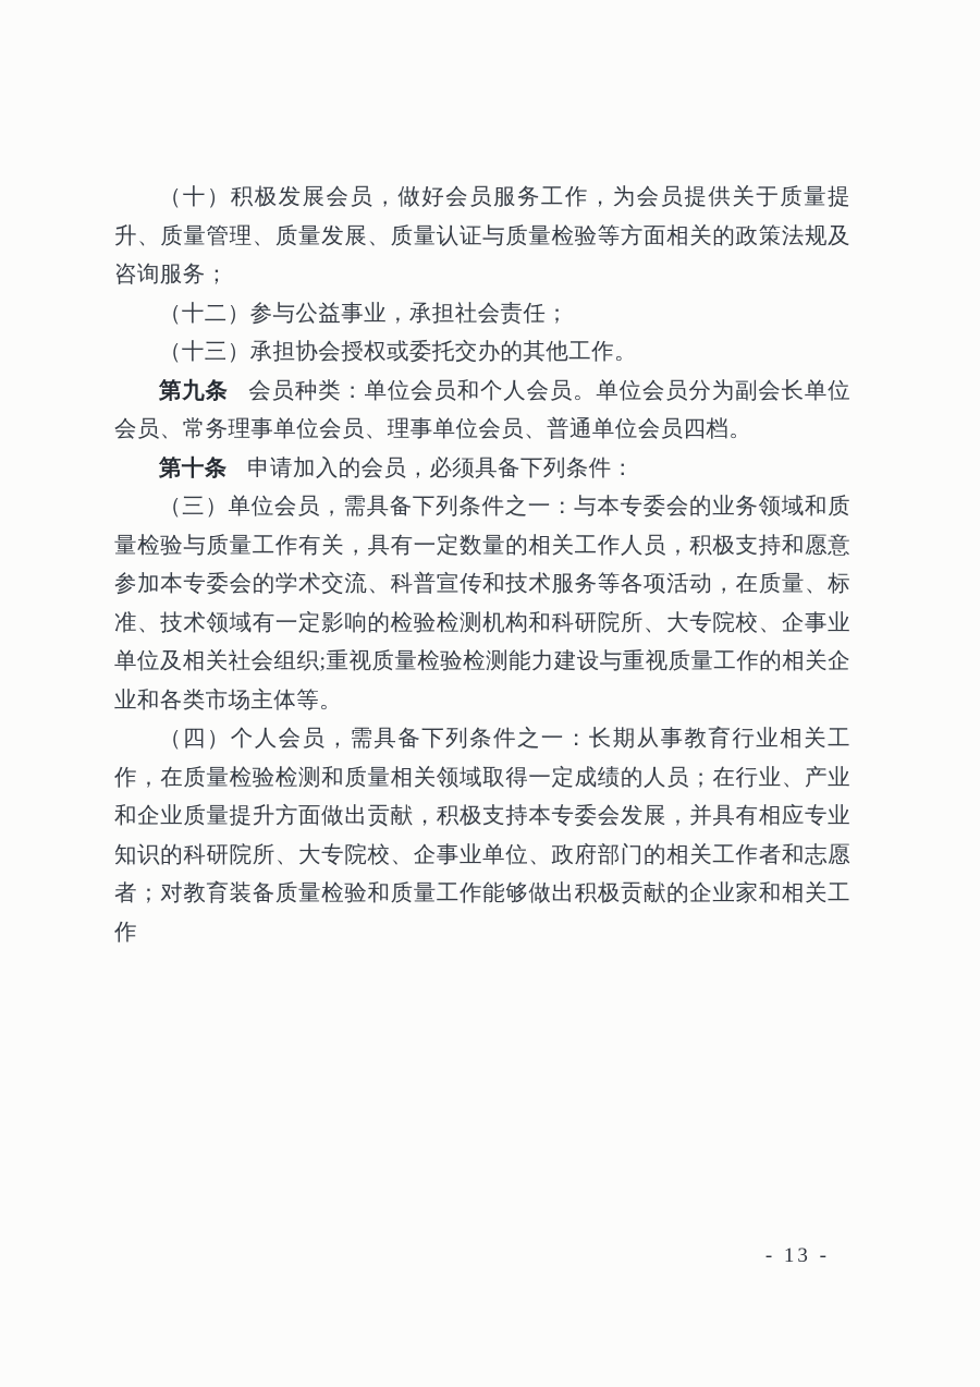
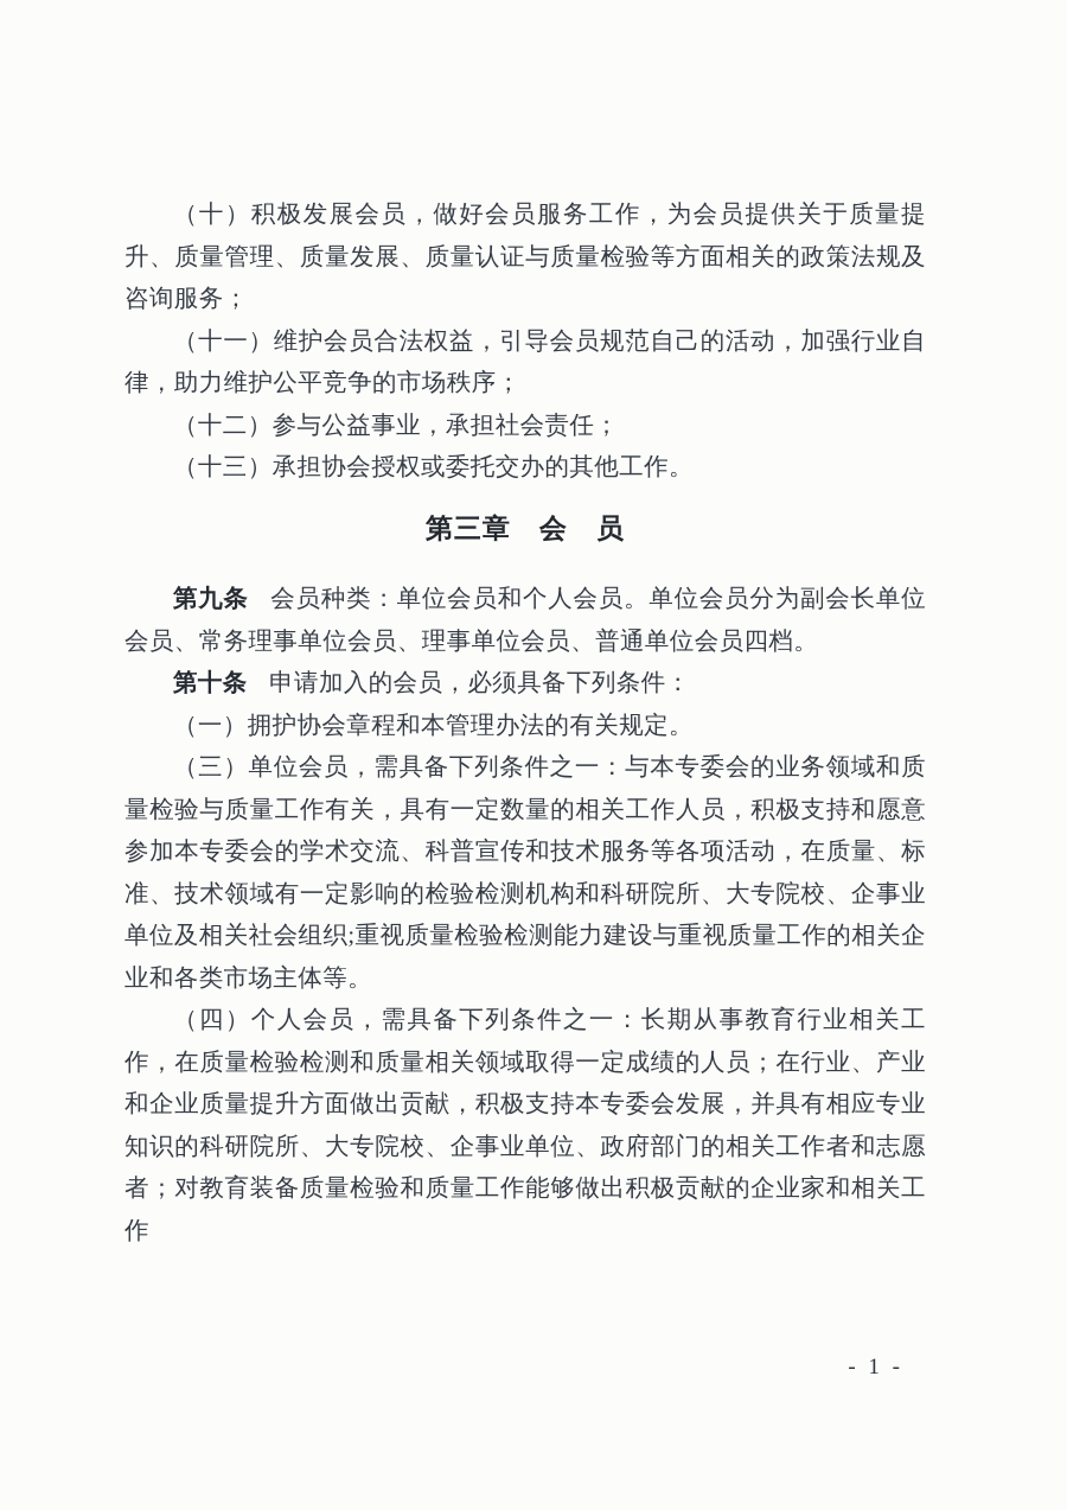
  （十）积极发展会员，做好会员服务工作，为会员提供关于质量提升、质量管理、质量发展、质量认证与质量检验等方面相关的政策法规及咨询服务；
+ （十一）维护会员合法权益，引导会员规范自己的活动，加强行业自律，助力维护公平竞争的市场秩序；
  （十二）参与公益事业，承担社会责任；
  （十三）承担协会授权或委托交办的其他工作。
+ 第三章 会 员
  第九条 会员种类：单位会员和个人会员。单位会员分为副会长单位会员、常务理事单位会员、理事单位会员、普通单位会员四档。
  第十条 申请加入的会员，必须具备下列条件：
+ （一）拥护协会章程和本管理办法的有关规定。
  （三）单位会员，需具备下列条件之一：与本专委会的业务领域和质量检验与质量工作有关，具有一定数量的相关工作人员，积极支持和愿意参加本专委会的学术交流、科普宣传和技术服务等各项活动，在质量、标准、技术领域有一定影响的检验检测机构和科研院所、大专院校、企事业单位及相关社会组织;重视质量检验检测能力建设与重视质量工作的相关企业和各类市场主体等。
  （四）个人会员，需具备下列条件之一：长期从事教育行业相关工作，在质量检验检测和质量相关领域取得一定成绩的人员；在行业、产业和企业质量提升方面做出贡献，积极支持本专委会发展，并具有相应专业知识的科研院所、大专院校、企事业单位、政府部门的相关工作者和志愿者；对教育装备质量检验和质量工作能够做出积极贡献的企业家和相关工作
- - 13 -
+ - 1 -
